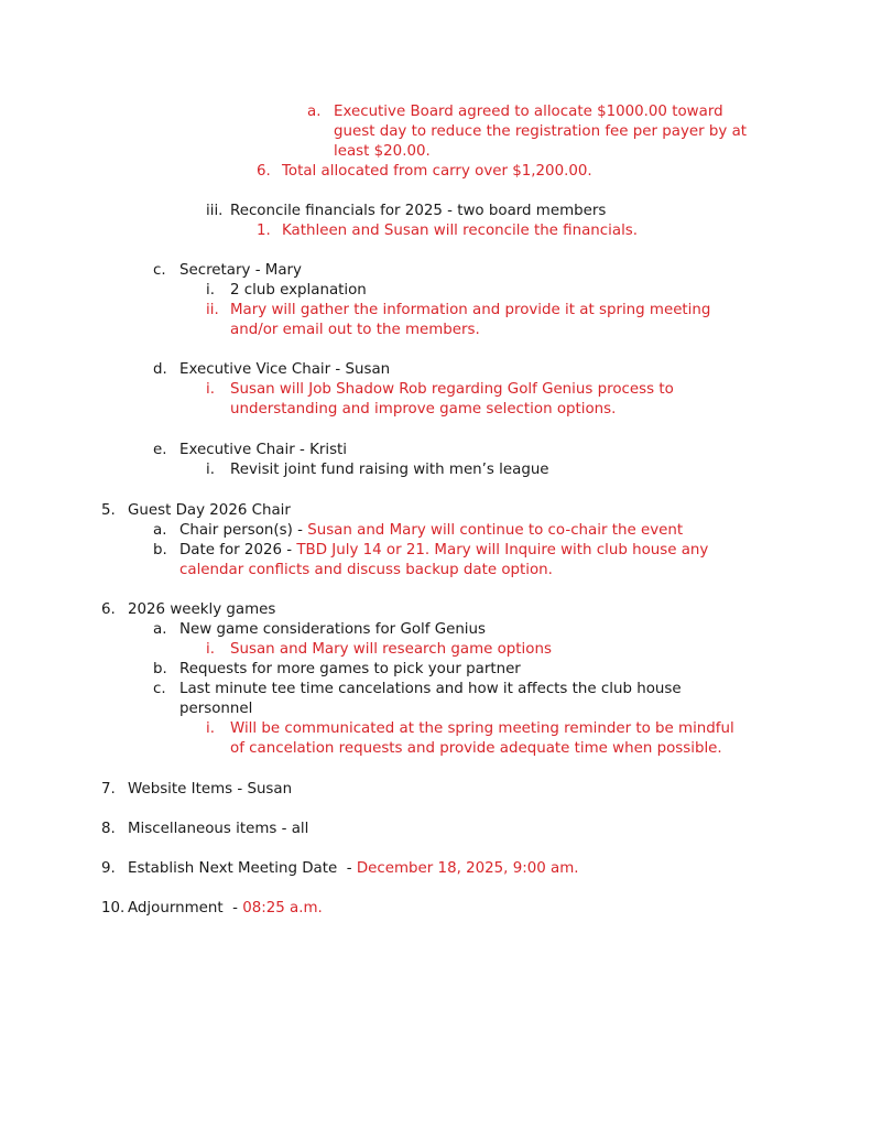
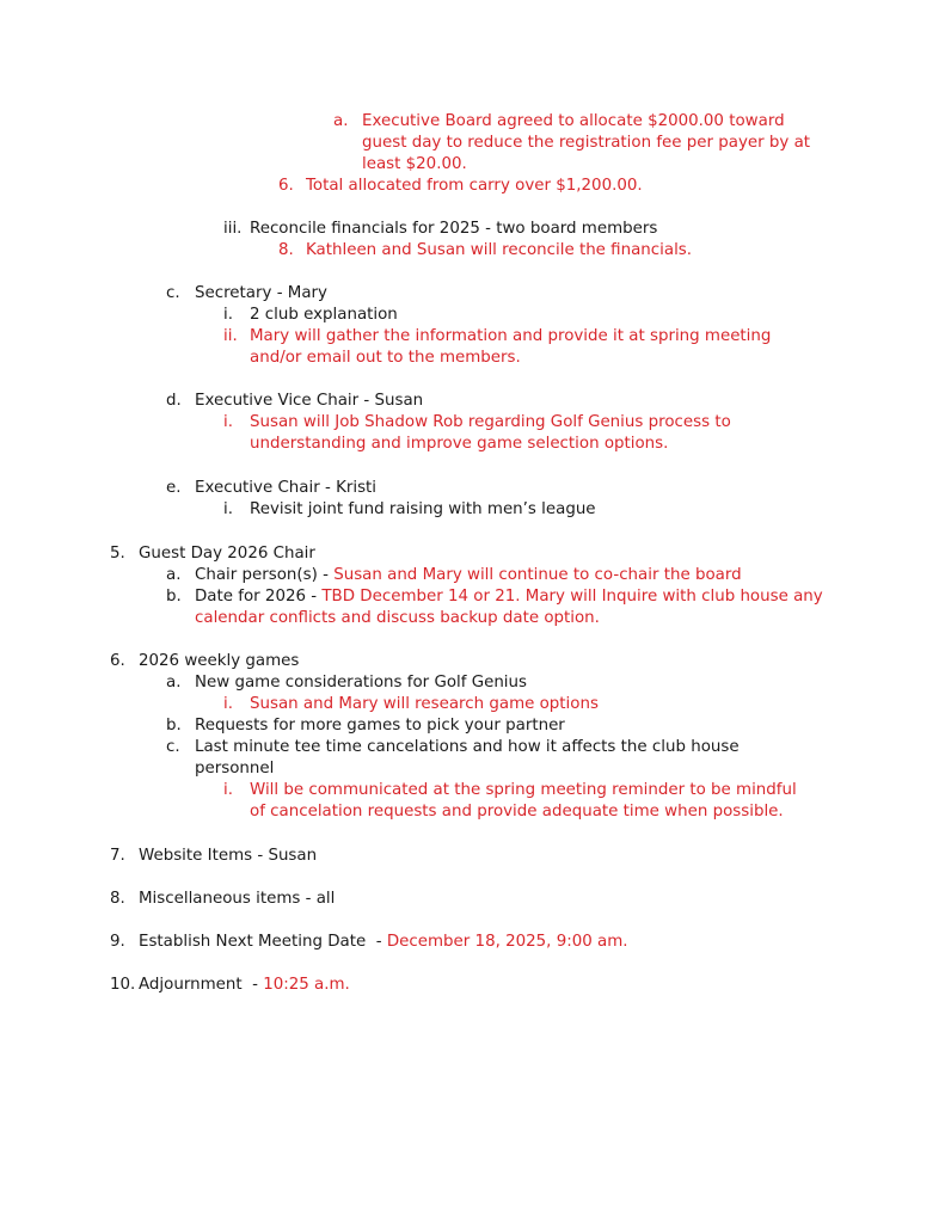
- a. Executive Board agreed to allocate $1000.00 toward
+ a. Executive Board agreed to allocate $2000.00 toward
  guest day to reduce the registration fee per payer by at
  least $20.00.
  6. Total allocated from carry over $1,200.00.
  iii. Reconcile financials for 2025 - two board members
- 1. Kathleen and Susan will reconcile the financials.
+ 8. Kathleen and Susan will reconcile the financials.
  c. Secretary - Mary
  i. 2 club explanation
  ii. Mary will gather the information and provide it at spring meeting
  and/or email out to the members.
  d. Executive Vice Chair - Susan
  i. Susan will Job Shadow Rob regarding Golf Genius process to
  understanding and improve game selection options.
  e. Executive Chair - Kristi
  i. Revisit joint fund raising with men’s league
  5. Guest Day 2026 Chair
- a. Chair person(s) - Susan and Mary will continue to co-chair the event
+ a. Chair person(s) - Susan and Mary will continue to co-chair the board
- b. Date for 2026 - TBD July 14 or 21. Mary will Inquire with club house any
+ b. Date for 2026 - TBD December 14 or 21. Mary will Inquire with club house any
  calendar conflicts and discuss backup date option.
  6. 2026 weekly games
  a. New game considerations for Golf Genius
  i. Susan and Mary will research game options
  b. Requests for more games to pick your partner
  c. Last minute tee time cancelations and how it affects the club house
  personnel
  i. Will be communicated at the spring meeting reminder to be mindful
  of cancelation requests and provide adequate time when possible.
  7. Website Items - Susan
  8. Miscellaneous items - all
  9. Establish Next Meeting Date - December 18, 2025, 9:00 am.
- 10. Adjournment - 08:25 a.m.
+ 10. Adjournment - 10:25 a.m.
